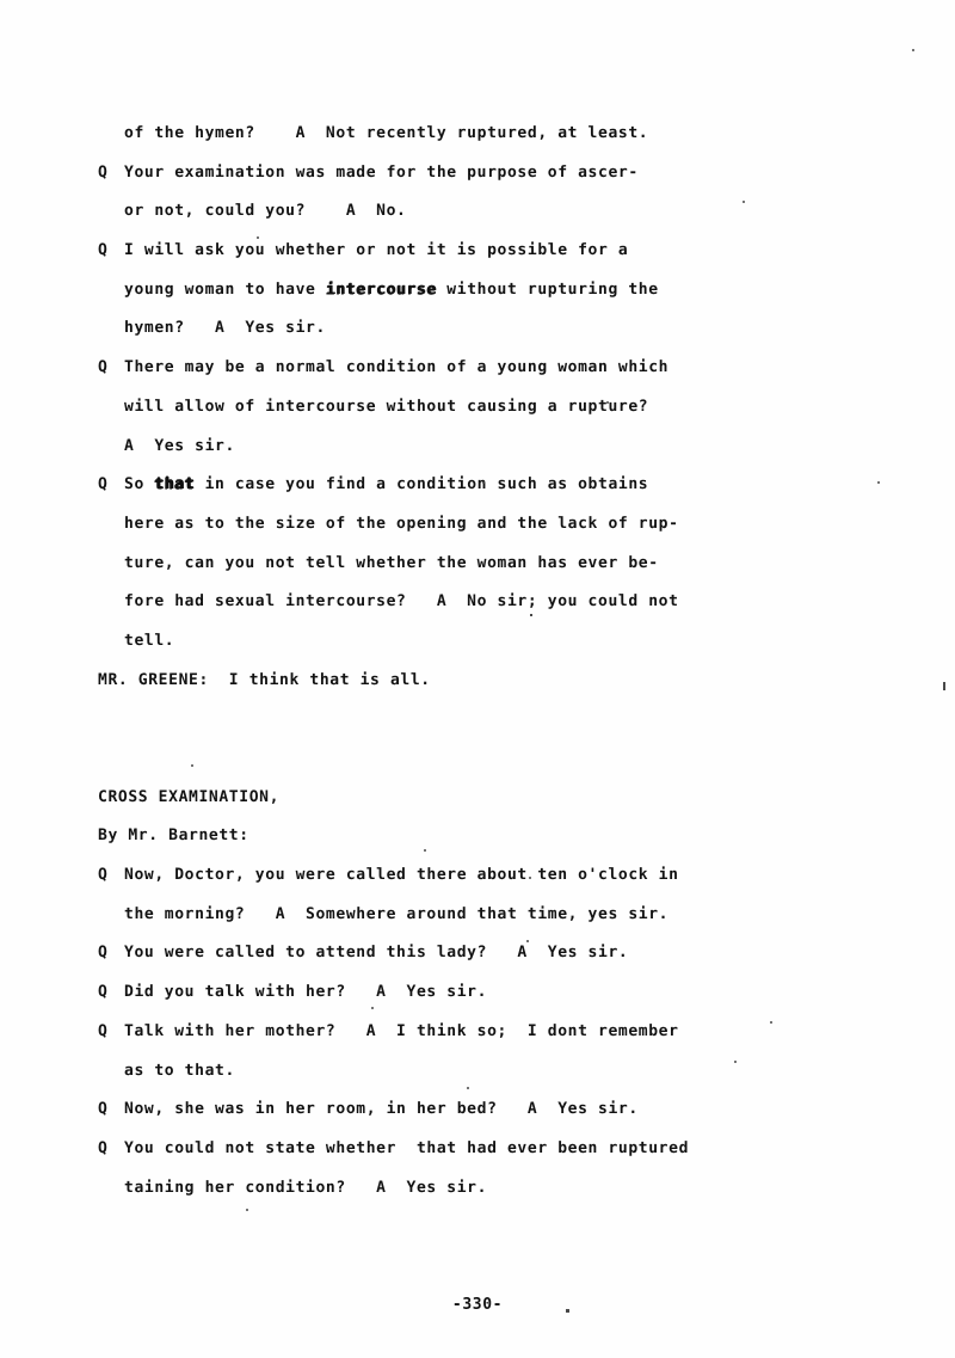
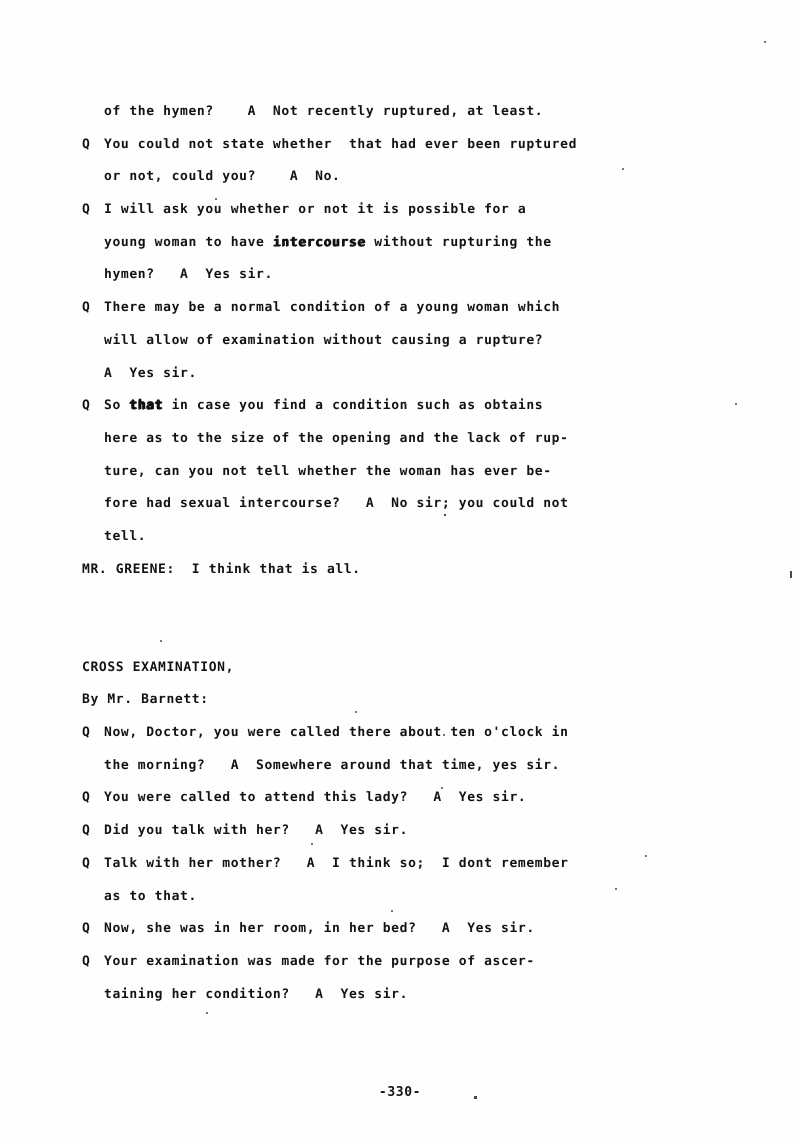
  of the hymen? A Not recently ruptured, at least.
- Q Your examination was made for the purpose of ascer-
+ Q You could not state whether that had ever been ruptured
  or not, could you? A No.
  Q I will ask you whether or not it is possible for a
  young woman to have intercourse without rupturing the
  hymen? A Yes sir.
  Q There may be a normal condition of a young woman which
- will allow of intercourse without causing a rupture?
+ will allow of examination without causing a rupture?
  A Yes sir.
  Q So that in case you find a condition such as obtains
  here as to the size of the opening and the lack of rup-
  ture, can you not tell whether the woman has ever be-
  fore had sexual intercourse? A No sir; you could not
  tell.
  MR. GREENE: I think that is all.
  CROSS EXAMINATION,
  By Mr. Barnett:
  Q Now, Doctor, you were called there about ten o'clock in
  the morning? A Somewhere around that time, yes sir.
  Q You were called to attend this lady? A Yes sir.
  Q Did you talk with her? A Yes sir.
  Q Talk with her mother? A I think so; I dont remember
  as to that.
  Q Now, she was in her room, in her bed? A Yes sir.
- Q You could not state whether that had ever been ruptured
+ Q Your examination was made for the purpose of ascer-
  taining her condition? A Yes sir.
  -330-
